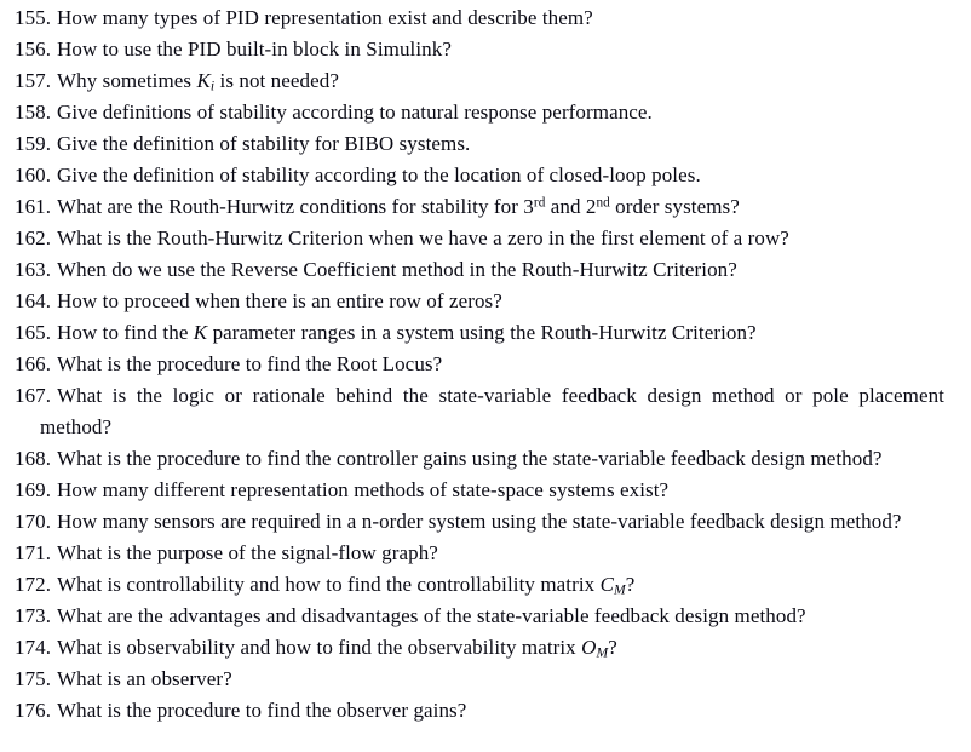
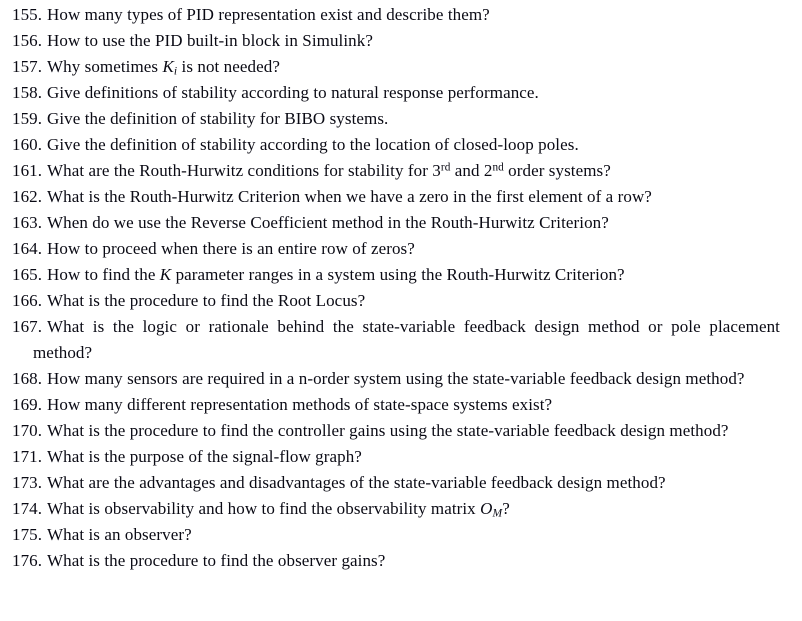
  155.
  How many types of PID representation exist and describe them?
  156.
  How to use the PID built-in block in Simulink?
  157.
  Why sometimes Ki is not needed?
  158.
  Give definitions of stability according to natural response performance.
  159.
  Give the definition of stability for BIBO systems.
  160.
  Give the definition of stability according to the location of closed-loop poles.
  161.
  What are the Routh-Hurwitz conditions for stability for 3rd and 2nd order systems?
  162.
  What is the Routh-Hurwitz Criterion when we have a zero in the first element of a row?
  163.
  When do we use the Reverse Coefficient method in the Routh-Hurwitz Criterion?
  164.
  How to proceed when there is an entire row of zeros?
  165.
  How to find the K parameter ranges in a system using the Routh-Hurwitz Criterion?
  166.
  What is the procedure to find the Root Locus?
  167.
  What is the logic or rationale behind the state-variable feedback design method or pole placement method?
  168.
- What is the procedure to find the controller gains using the state-variable feedback design method?
+ How many sensors are required in a n-order system using the state-variable feedback design method?
  169.
  How many different representation methods of state-space systems exist?
  170.
- How many sensors are required in a n-order system using the state-variable feedback design method?
+ What is the procedure to find the controller gains using the state-variable feedback design method?
  171.
  What is the purpose of the signal-flow graph?
- 172.
- What is controllability and how to find the controllability matrix CM?
  173.
  What are the advantages and disadvantages of the state-variable feedback design method?
  174.
  What is observability and how to find the observability matrix OM?
  175.
  What is an observer?
  176.
  What is the procedure to find the observer gains?
